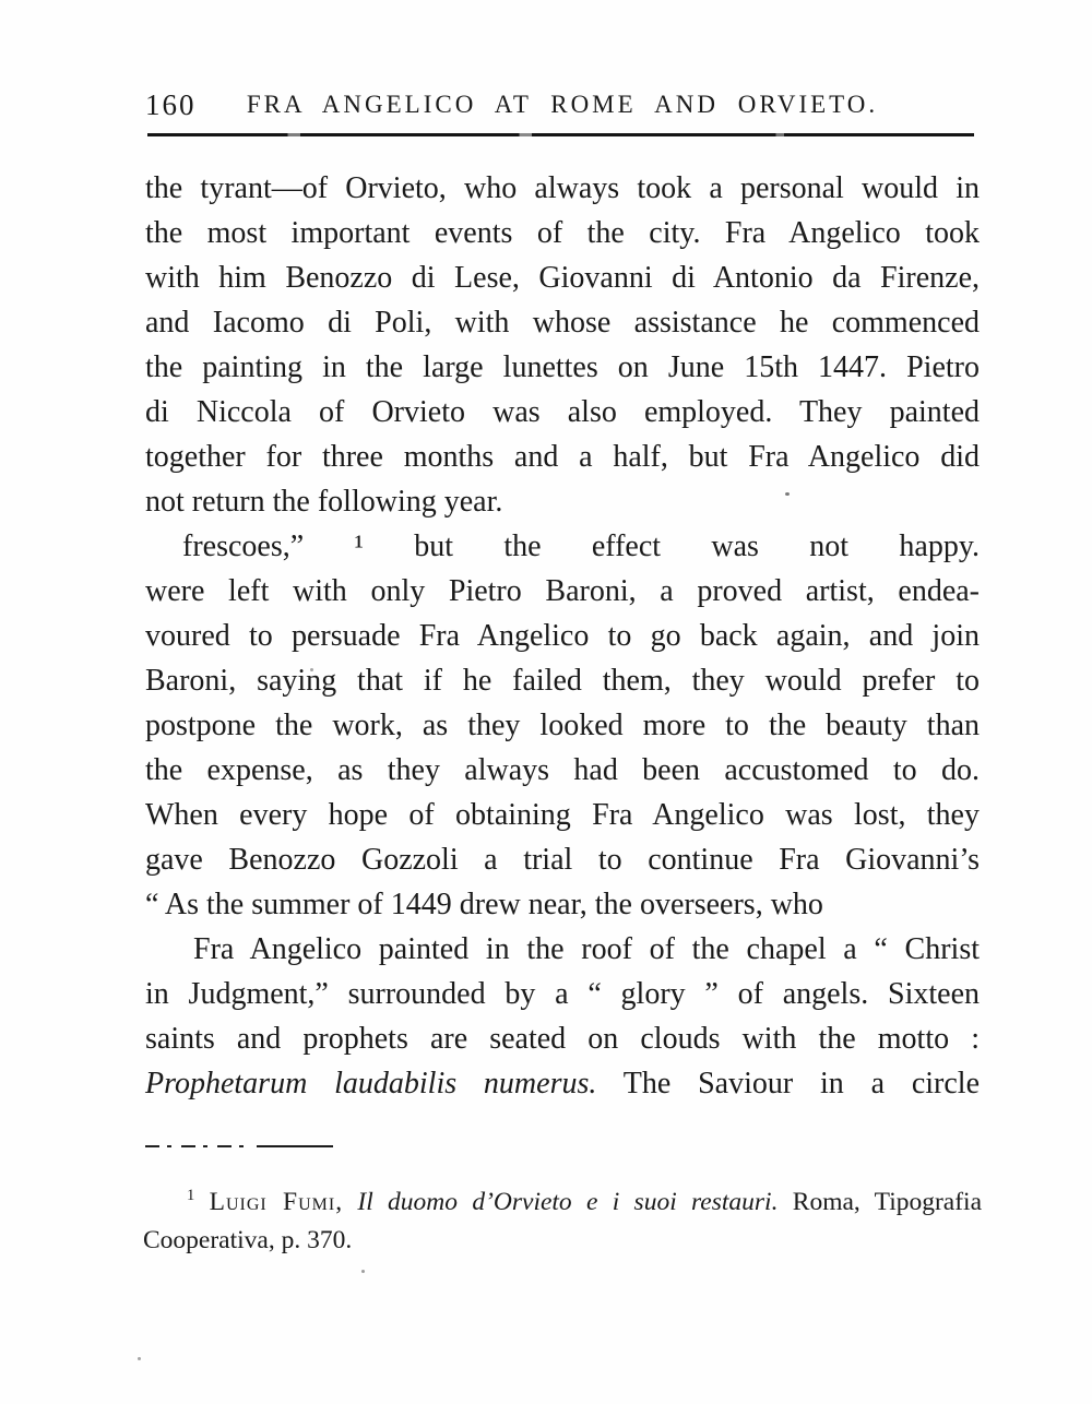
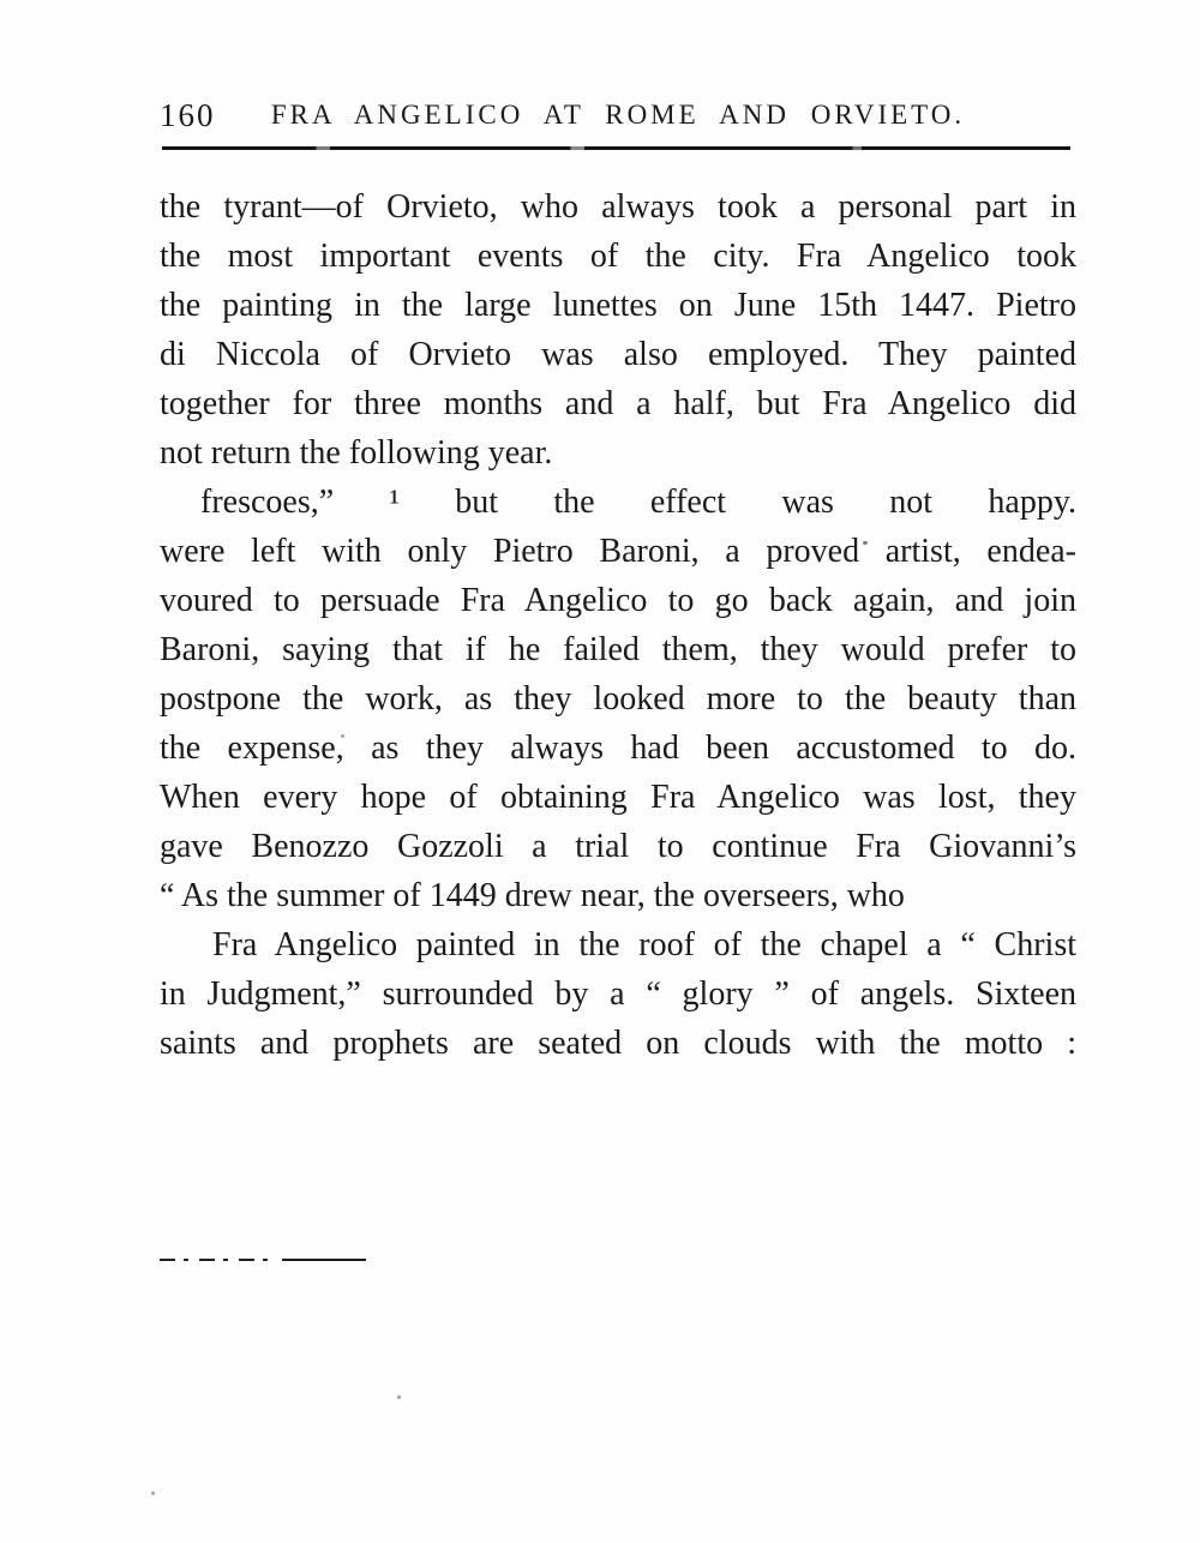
  160
  FRA ANGELICO AT ROME AND ORVIETO.
- the tyrant—of Orvieto, who always took a personal would in
+ the tyrant—of Orvieto, who always took a personal part in
  the most important events of the city. Fra Angelico took
- with him Benozzo di Lese, Giovanni di Antonio da Firenze,
- and Iacomo di Poli, with whose assistance he commenced
  the painting in the large lunettes on June 15th 1447. Pietro
  di Niccola of Orvieto was also employed. They painted
  together for three months and a half, but Fra Angelico did
  not return the following year.
  frescoes,” ¹ but the effect was not happy.
  were left with only Pietro Baroni, a proved artist, endea-
  voured to persuade Fra Angelico to go back again, and join
  Baroni, saying that if he failed them, they would prefer to
  postpone the work, as they looked more to the beauty than
  the expense, as they always had been accustomed to do.
  When every hope of obtaining Fra Angelico was lost, they
  gave Benozzo Gozzoli a trial to continue Fra Giovanni’s
  “ As the summer of 1449 drew near, the overseers, who
  Fra Angelico painted in the roof of the chapel a “ Christ
  in Judgment,” surrounded by a “ glory ” of angels. Sixteen
  saints and prophets are seated on clouds with the motto :
- Prophetarum laudabilis numerus. The Saviour in a circle
- 1 Luigi Fumi, Il duomo d’Orvieto e i suoi restauri. Roma, Tipografia
- Cooperativa, p. 370.
